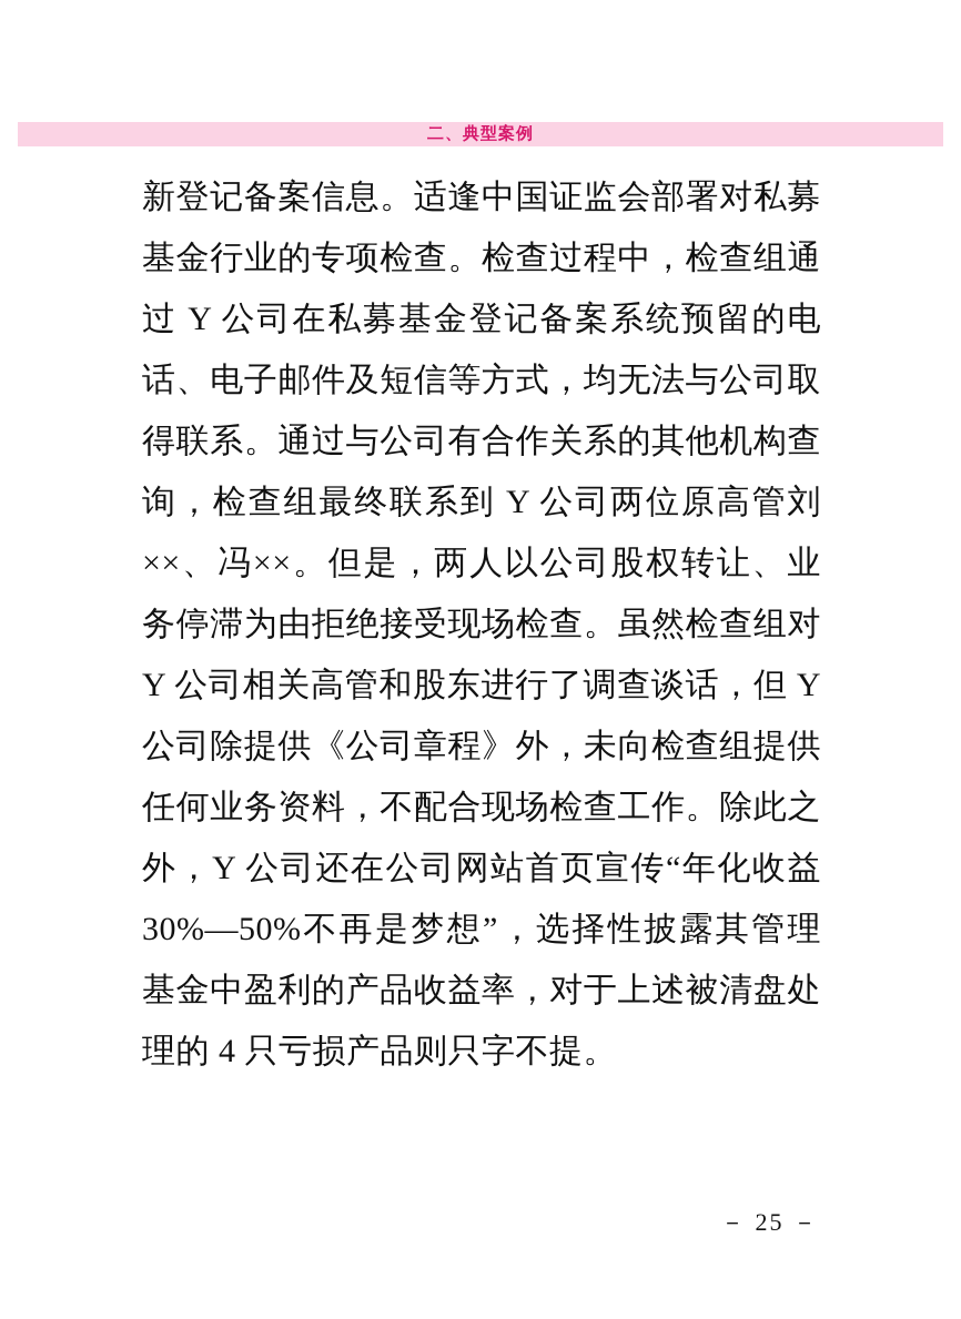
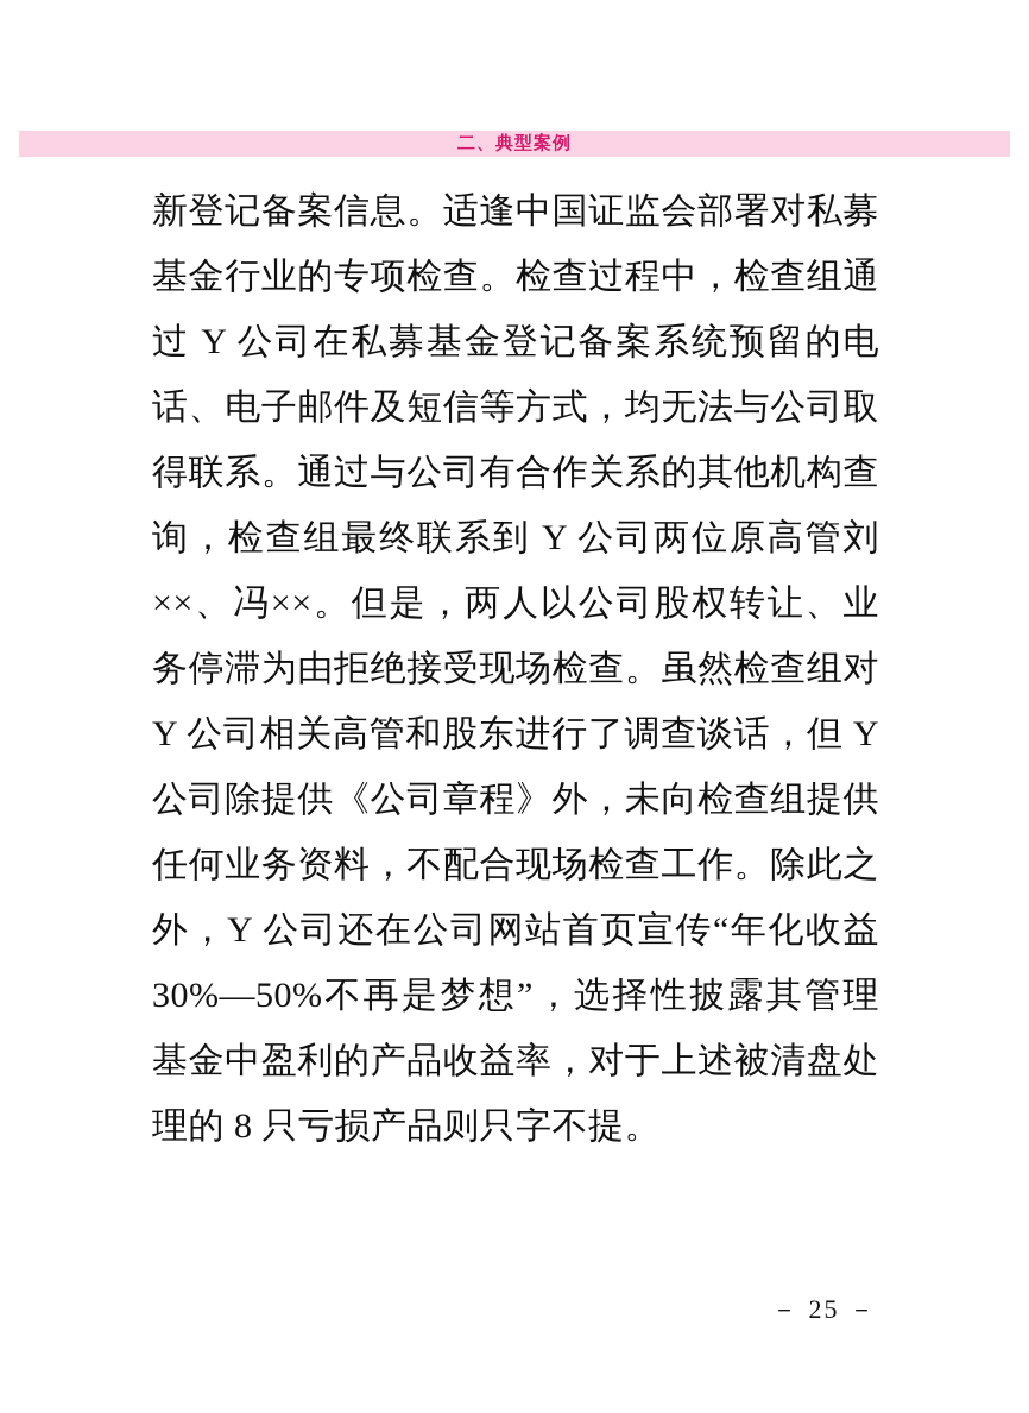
  二、典型案例
- 新登记备案信息。适逢中国证监会部署对私募基金行业的专项检查。检查过程中，检查组通过 Y 公司在私募基金登记备案系统预留的电话、电子邮件及短信等方式，均无法与公司取得联系。通过与公司有合作关系的其他机构查询，检查组最终联系到 Y 公司两位原高管刘××、冯××。但是，两人以公司股权转让、业务停滞为由拒绝接受现场检查。虽然检查组对 Y 公司相关高管和股东进行了调查谈话，但 Y 公司除提供《公司章程》外，未向检查组提供任何业务资料，不配合现场检查工作。除此之外，Y 公司还在公司网站首页宣传“年化收益 30%—50%不再是梦想”，选择性披露其管理基金中盈利的产品收益率，对于上述被清盘处理的 4 只亏损产品则只字不提。
+ 新登记备案信息。适逢中国证监会部署对私募基金行业的专项检查。检查过程中，检查组通过 Y 公司在私募基金登记备案系统预留的电话、电子邮件及短信等方式，均无法与公司取得联系。通过与公司有合作关系的其他机构查询，检查组最终联系到 Y 公司两位原高管刘××、冯××。但是，两人以公司股权转让、业务停滞为由拒绝接受现场检查。虽然检查组对 Y 公司相关高管和股东进行了调查谈话，但 Y 公司除提供《公司章程》外，未向检查组提供任何业务资料，不配合现场检查工作。除此之外，Y 公司还在公司网站首页宣传“年化收益 30%—50%不再是梦想”，选择性披露其管理基金中盈利的产品收益率，对于上述被清盘处理的 8 只亏损产品则只字不提。
  － 25 －
